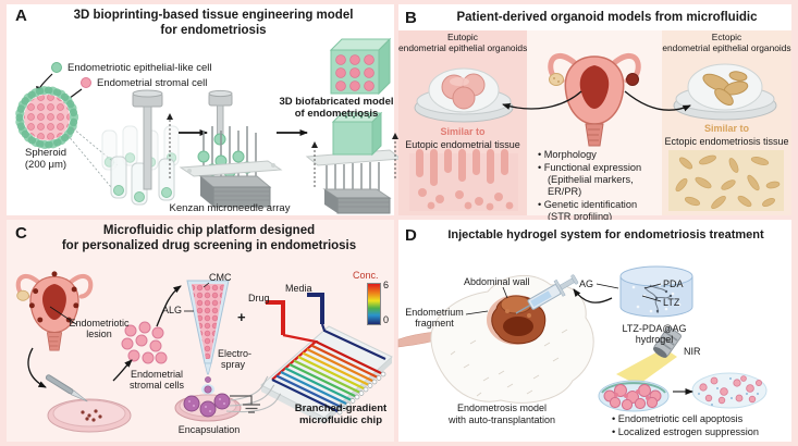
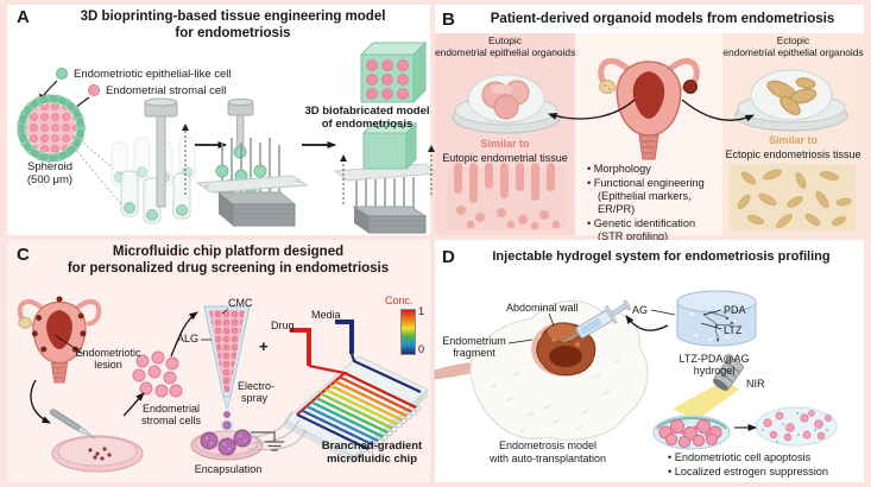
  A
  3D bioprinting-based tissue engineering model
  for endometriosis
  Endometriotic epithelial-like cell
  Endometrial stromal cell
  Spheroid
- (200 μm)
+ (500 μm)
- Kenzan microneedle array
  3D biofabricated model
  of endometriosis
  B
- Patient-derived organoid models from microfluidic
+ Patient-derived organoid models from endometriosis
  Eutopic
  endometrial epithelial organoids
  Ectopic
  endometrial epithelial organoids
  Similar to
  Eutopic endometrial tissue
  Similar to
  Ectopic endometriosis tissue
  Morphology
- Functional expression (Epithelial markers, ER/PR)
+ Functional engineering (Epithelial markers, ER/PR)
  Genetic identification (STR profiling)
  C
  Microfluidic chip platform designed
  for personalized drug screening in endometriosis
  Endometriotic
  lesion
  Endometrial
  stromal cells
  CMC
  ALG
  +
  Electro-
  spray
  Encapsulation
  Drug
  Media
  Conc.
- 6
+ 1
  0
  Branched-gradient
  microfluidic chip
  D
- Injectable hydrogel system for endometriosis treatment
+ Injectable hydrogel system for endometriosis profiling
  Abdominal wall
  Endometrium
  fragment
  AG
  PDA
  LTZ
  LTZ-PDA@AG
  hydrogel
  NIR
  Endometrosis model
  with auto-transplantation
  Endometriotic cell apoptosis
  Localized estrogen suppression
